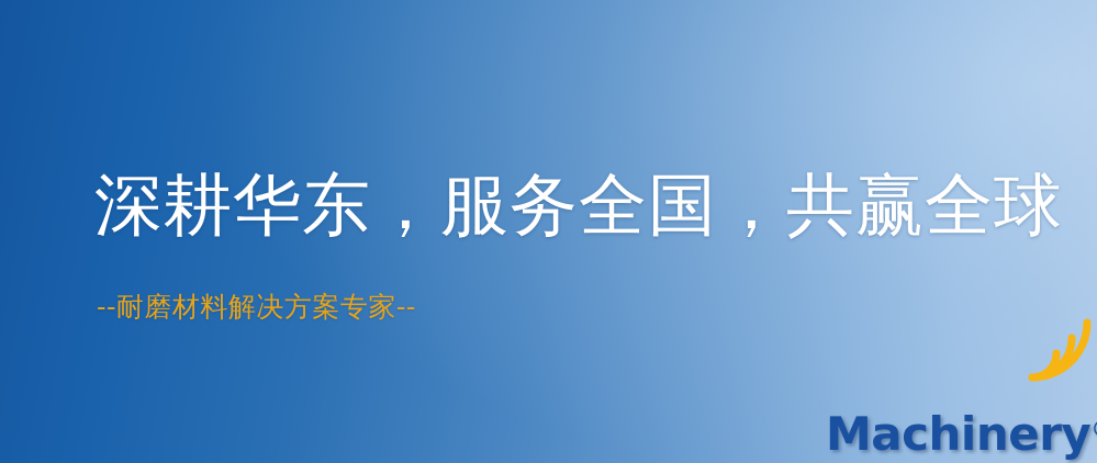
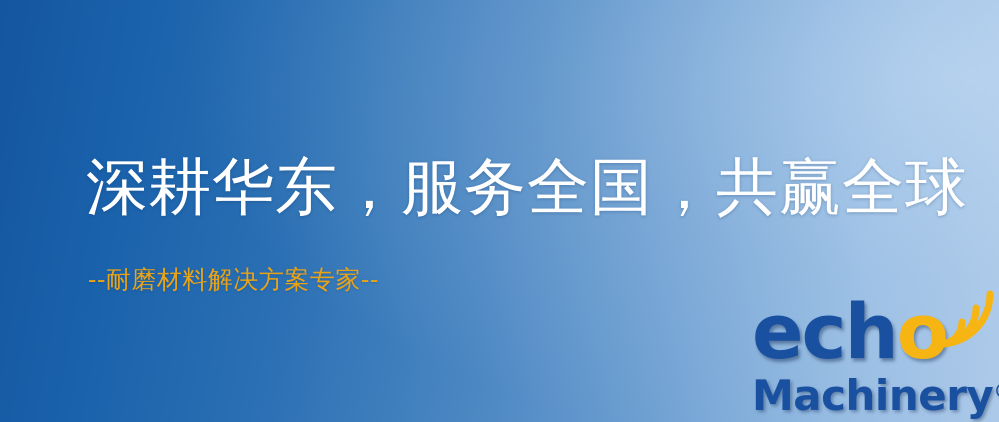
  深耕华东，服务全国，共赢全球
  --耐磨材料解决方案专家--
+ echo
  Machinery
